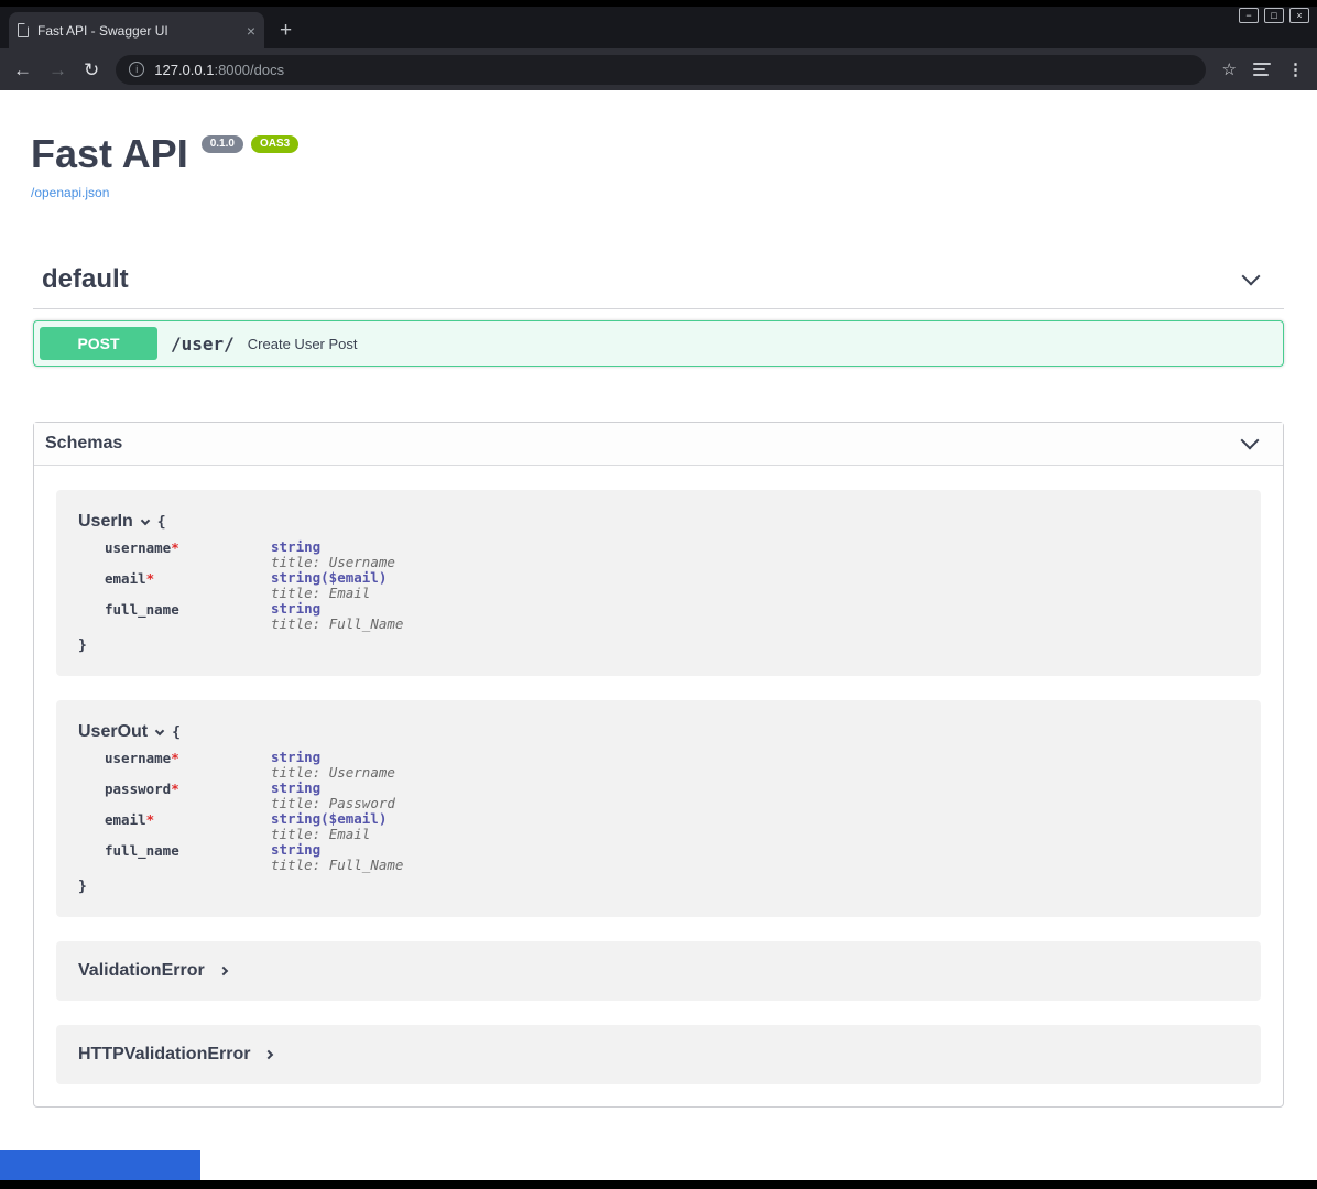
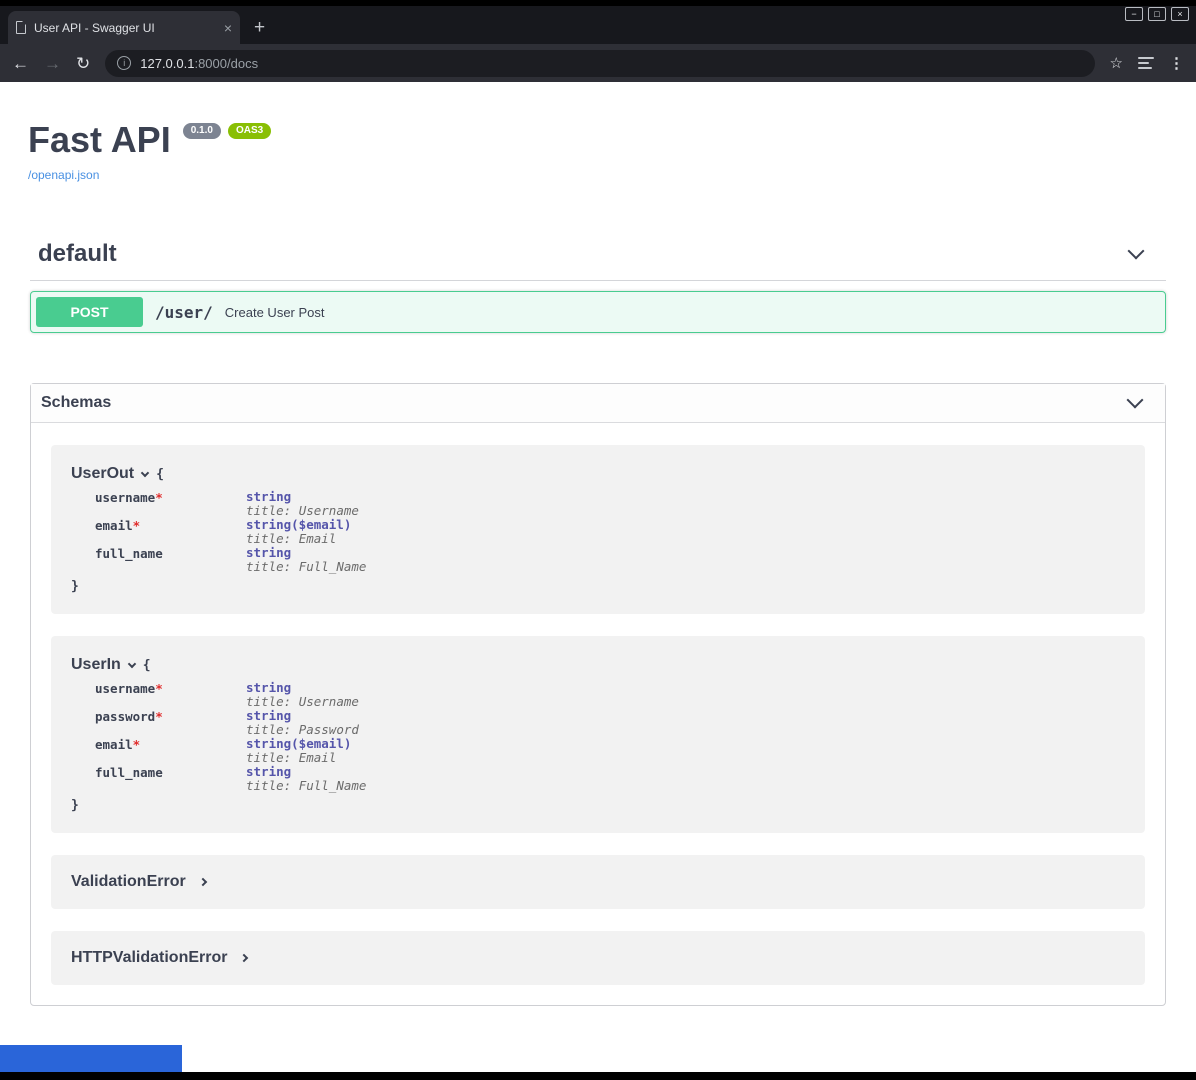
  −
  □
  ×
- Fast API - Swagger UI
+ User API - Swagger UI
  ×
  +
  ←
  →
  ↻
  i
  127.0.0.1:8000/docs
  ☆
  ⋮
  Fast API
  0.1.0
  OAS3
  /openapi.json
  default
  POST
  /user/
  Create User Post
  Schemas
- UserIn
+ UserOut
  {
  username*
  string
  title: Username
  email*
  string($email)
  title: Email
  full_name
  string
  title: Full_Name
  }
- UserOut
+ UserIn
  {
  username*
  string
  title: Username
  password*
  string
  title: Password
  email*
  string($email)
  title: Email
  full_name
  string
  title: Full_Name
  }
  ValidationError
  HTTPValidationError
